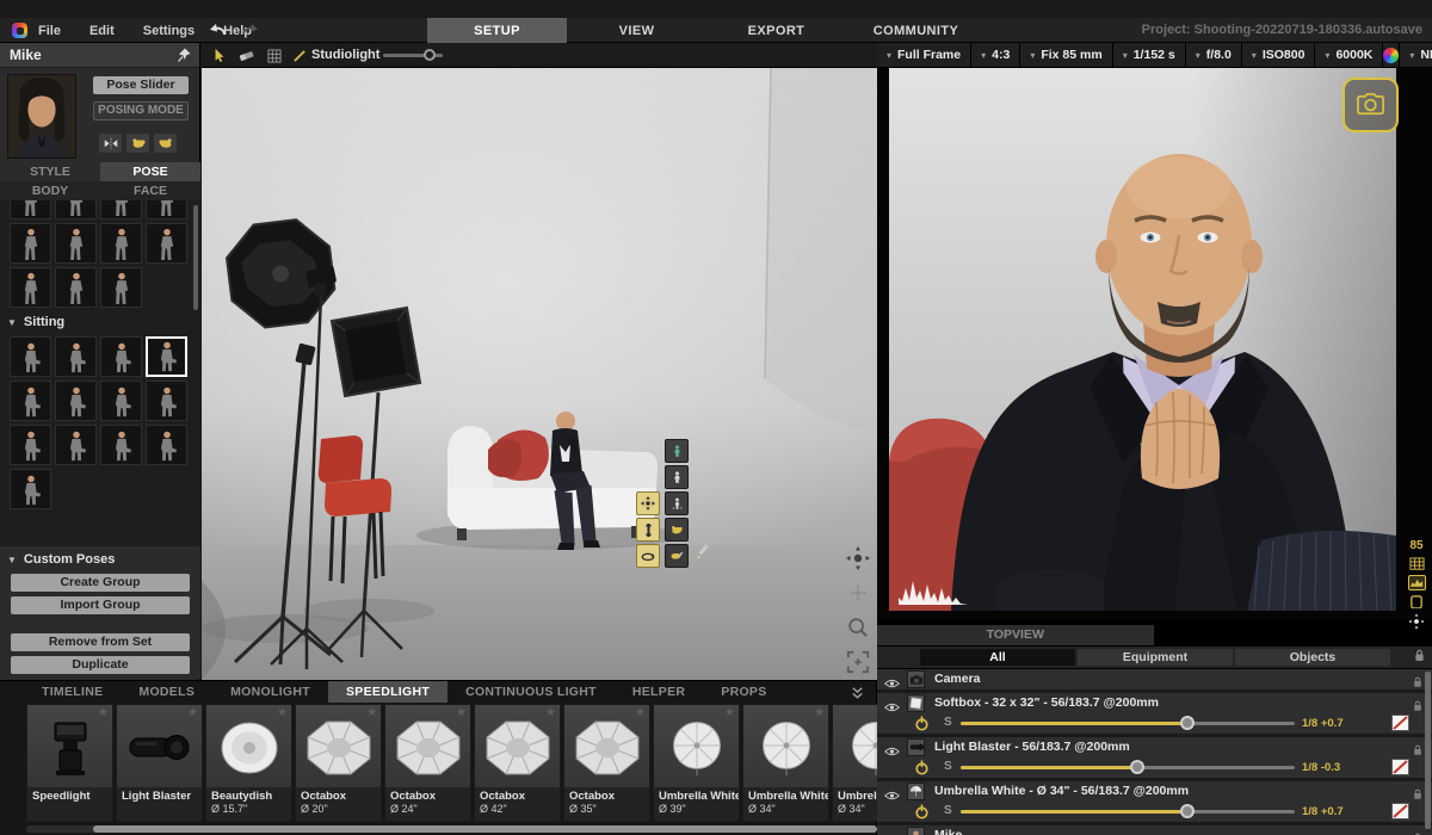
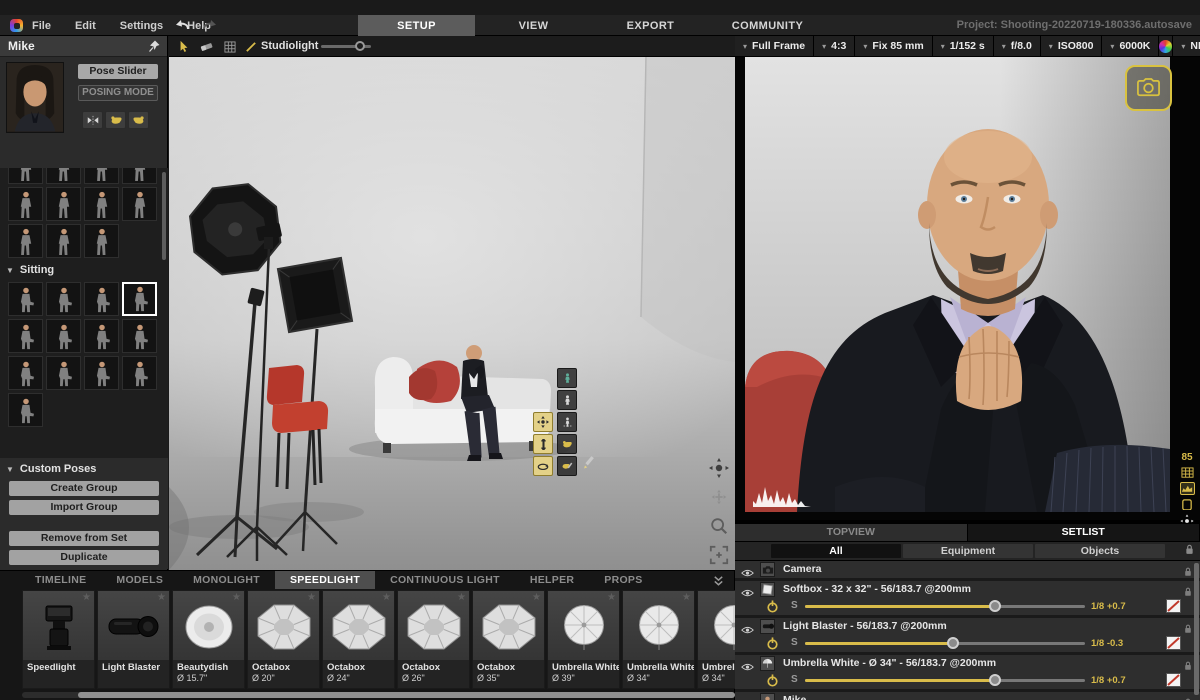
  File
  Edit
  Settings
  Help
  SETUP
  VIEW
  EXPORT
  COMMUNITY
  Project: Shooting-20220719-180336.autosave
  Mike
  Pose Slider
  POSING MODE
- STYLE
- POSE
- BODY
- FACE
  ▼
  Sitting
  ▼
  Custom Poses
  Create Group
  Import Group
  Remove from Set
  Duplicate
  Studiolight
  ▾
  Full Frame
  ▾
  4:3
  ▾
  Fix 85 mm
  ▾
  1/152 s
  ▾
  f/8.0
  ▾
  ISO800
  ▾
  6000K
  ▾
  85
  TOPVIEW
+ SETLIST
  All
  Equipment
  Objects
  Camera
  Softbox - 32 x 32" - 56/183.7 @200mm
  S
  1/8 +0.7
  Light Blaster - 56/183.7 @200mm
  S
  1/8 -0.3
  Umbrella White - Ø 34" - 56/183.7 @200mm
  S
  1/8 +0.7
  TIMELINE
  MODELS
  MONOLIGHT
  SPEEDLIGHT
  CONTINUOUS LIGHT
  HELPER
  PROPS
  ★
  Speedlight
  ★
  Light Blaster
  ★
  Beautydish
  Ø 15.7"
  ★
  Octabox
  Ø 20"
  ★
  Octabox
  Ø 24"
  ★
  Octabox
- Ø 42"
+ Ø 26"
  ★
  Octabox
  Ø 35"
  ★
  Umbrella White
  Ø 39"
  ★
  Umbrella White
  Ø 34"
  Ø 34"
